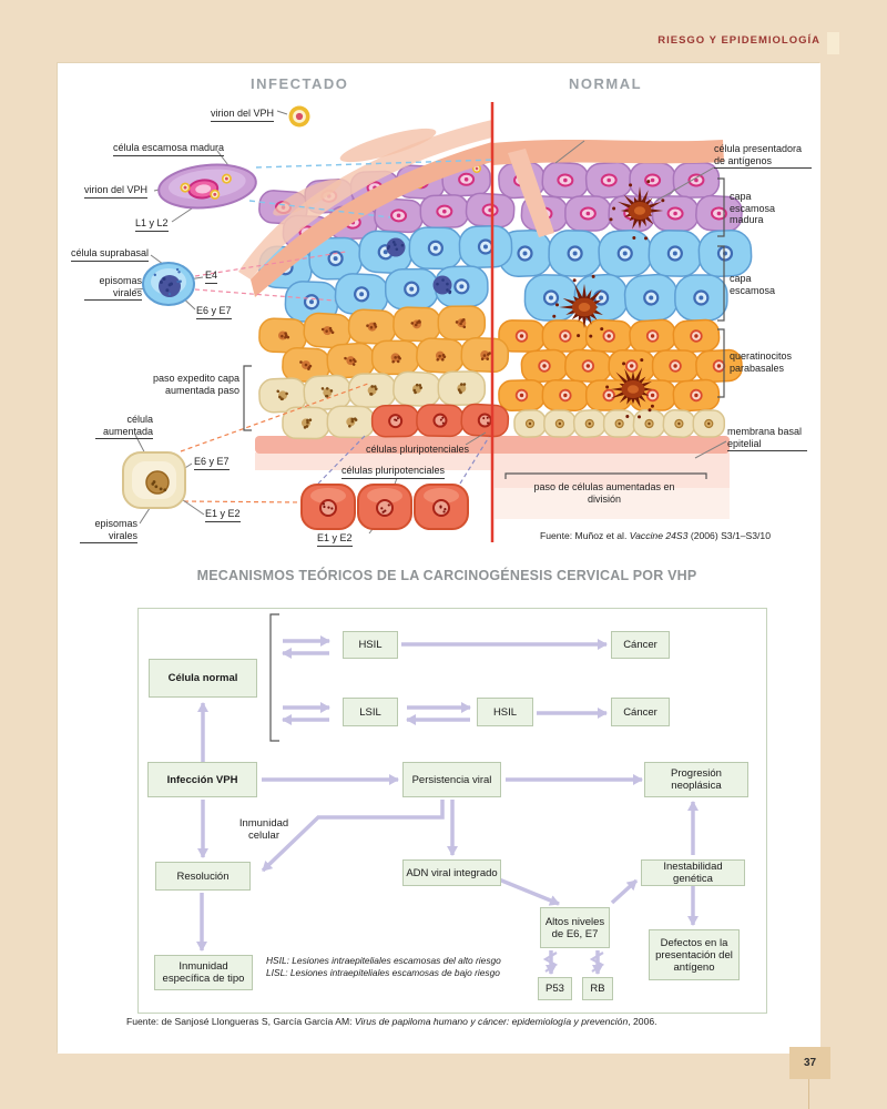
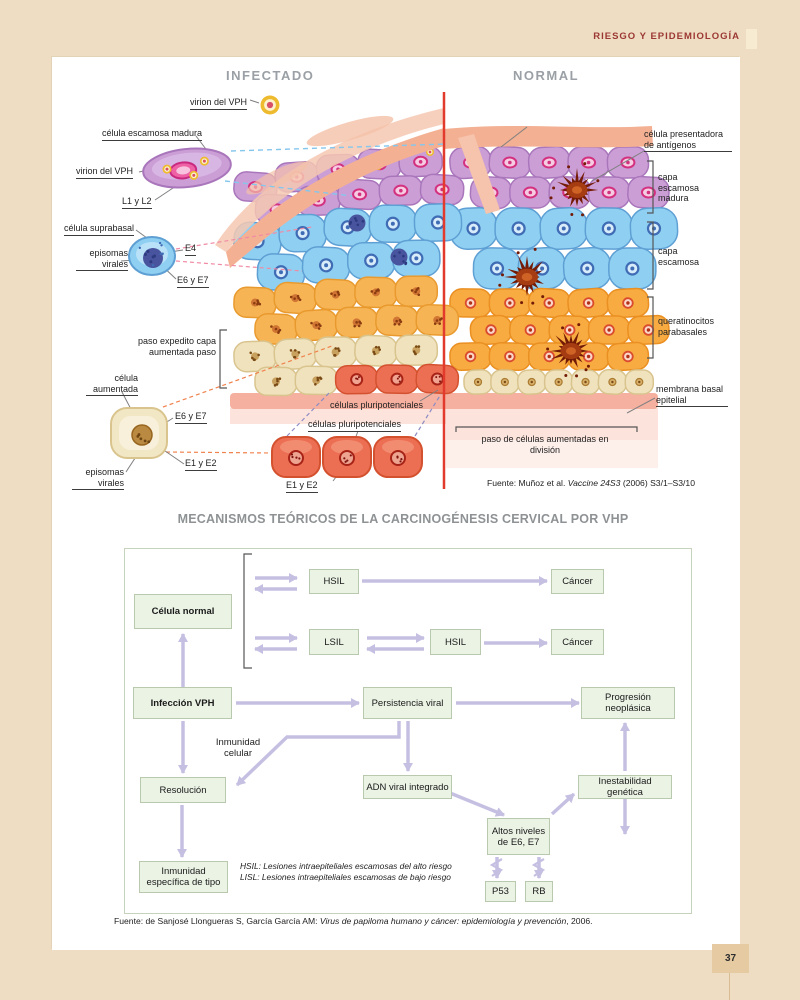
  RIESGO Y EPIDEMIOLOGÍA
  INFECTADO
  NORMAL
  virion del VPH
  célula escamosa madura
  virion del VPH
  L1 y L2
  célula suprabasal
  E4
  episomas virales
  E6 y E7
  paso expedito capa aumentada paso
  célula aumentada
  E6 y E7
  E1 y E2
  episomas virales
  células pluripotenciales
  células pluripotenciales
  E1 y E2
  célula presentadora de antígenos
  capa escamosa madura
  capa escamosa
  queratinocitos parabasales
  membrana basal epitelial
  paso de células aumentadas en división
  Fuente: Muñoz et al. Vaccine 24S3 (2006) S3/1–S3/10
  MECANISMOS TEÓRICOS DE LA CARCINOGÉNESIS CERVICAL POR VHP
  Célula normal
  HSIL
  Cáncer
  LSIL
  HSIL
  Cáncer
  Infección VPH
  Persistencia viral
  Progresión neoplásica
  Resolución
  ADN viral integrado
  Inestabilidad genética
  Altos niveles de E6, E7
  P53
  RB
- Defectos en la presentación del antígeno
  Inmunidad específica de tipo
  Inmunidad celular
  HSIL: Lesiones intraepiteliales escamosas del alto riesgo
  LISL: Lesiones intraepiteliales escamosas de bajo riesgo
  Fuente: de Sanjosé Llongueras S, García García AM: Virus de papiloma humano y cáncer: epidemiología y prevención, 2006.
  37
